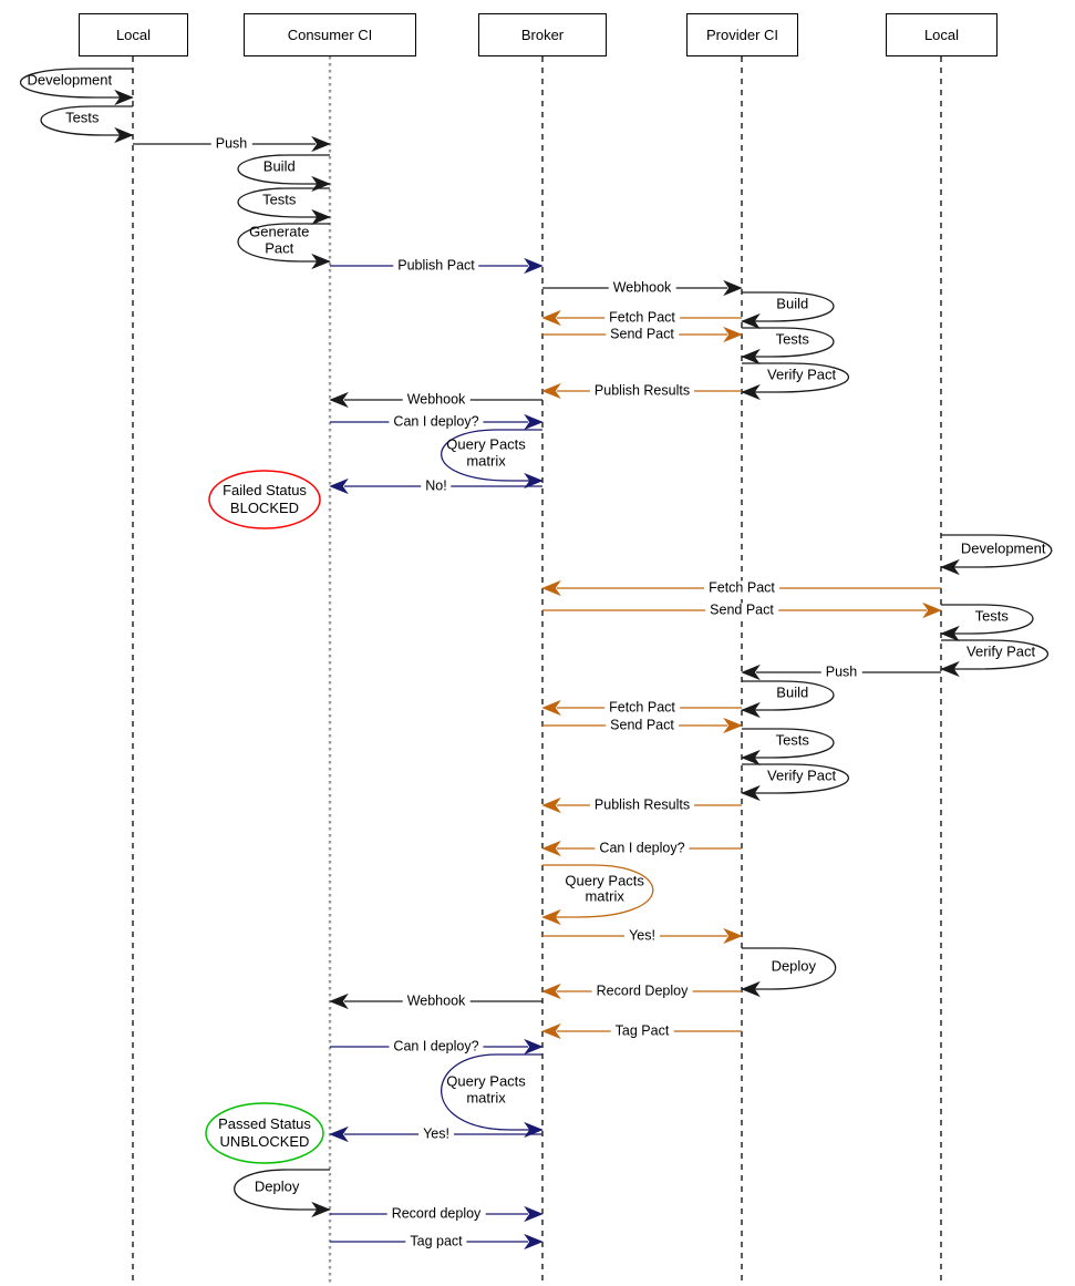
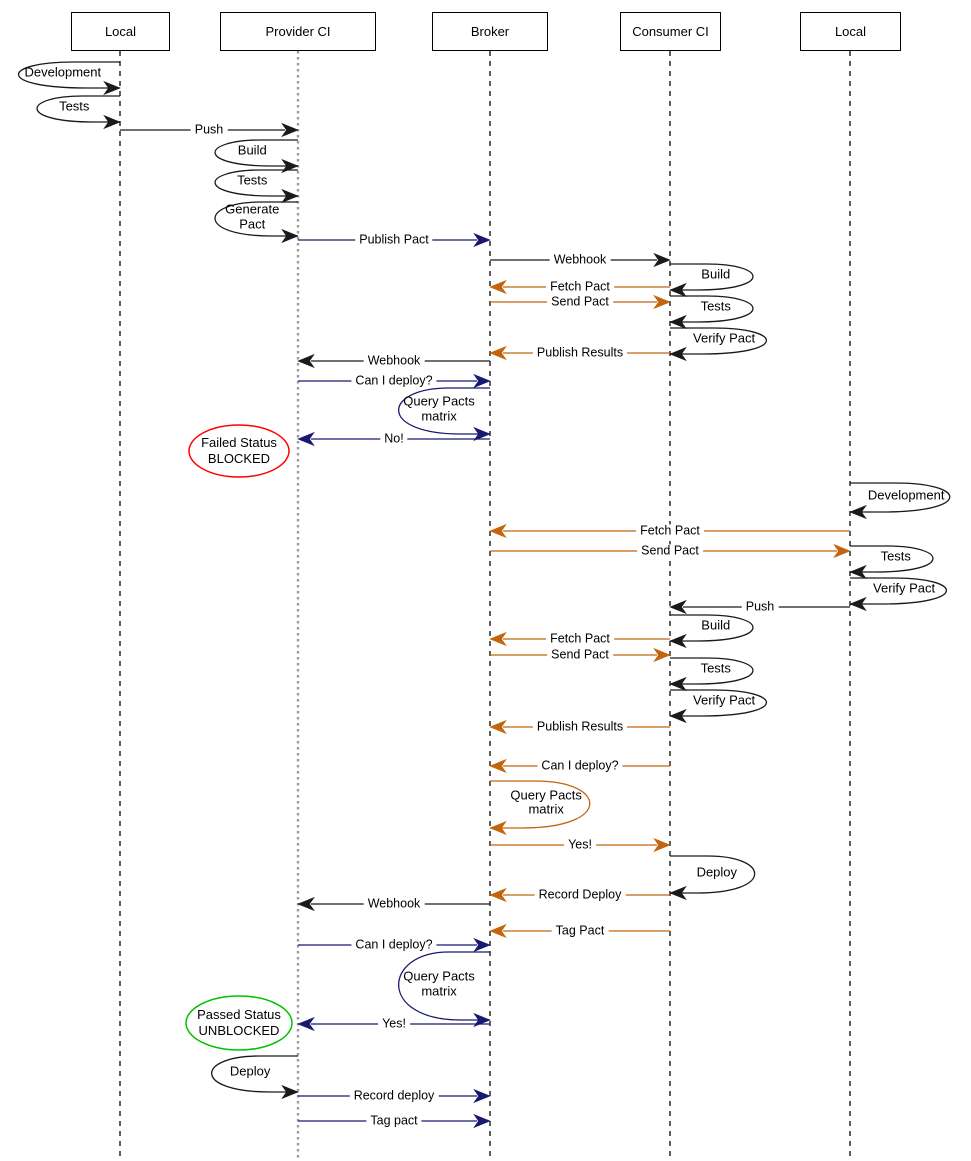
  Local
- Consumer CI
+ Provider CI
  Broker
- Provider CI
+ Consumer CI
  Local
  Push
  Publish Pact
  Webhook
  Fetch Pact
  Send Pact
  Publish Results
  Webhook
  Can I deploy?
  No!
  Fetch Pact
  Send Pact
  Push
  Fetch Pact
  Send Pact
  Publish Results
  Can I deploy?
  Yes!
  Record Deploy
  Webhook
  Tag Pact
  Can I deploy?
  Yes!
  Record deploy
  Tag pact
  Development
  Tests
  Build
  Tests
  Generate
  Pact
  Build
  Tests
  Verify Pact
  Query Pacts
  matrix
  Development
  Tests
  Verify Pact
  Build
  Tests
  Verify Pact
  Query Pacts
  matrix
  Deploy
  Query Pacts
  matrix
  Deploy
  Failed Status
  BLOCKED
  Passed Status
  UNBLOCKED
